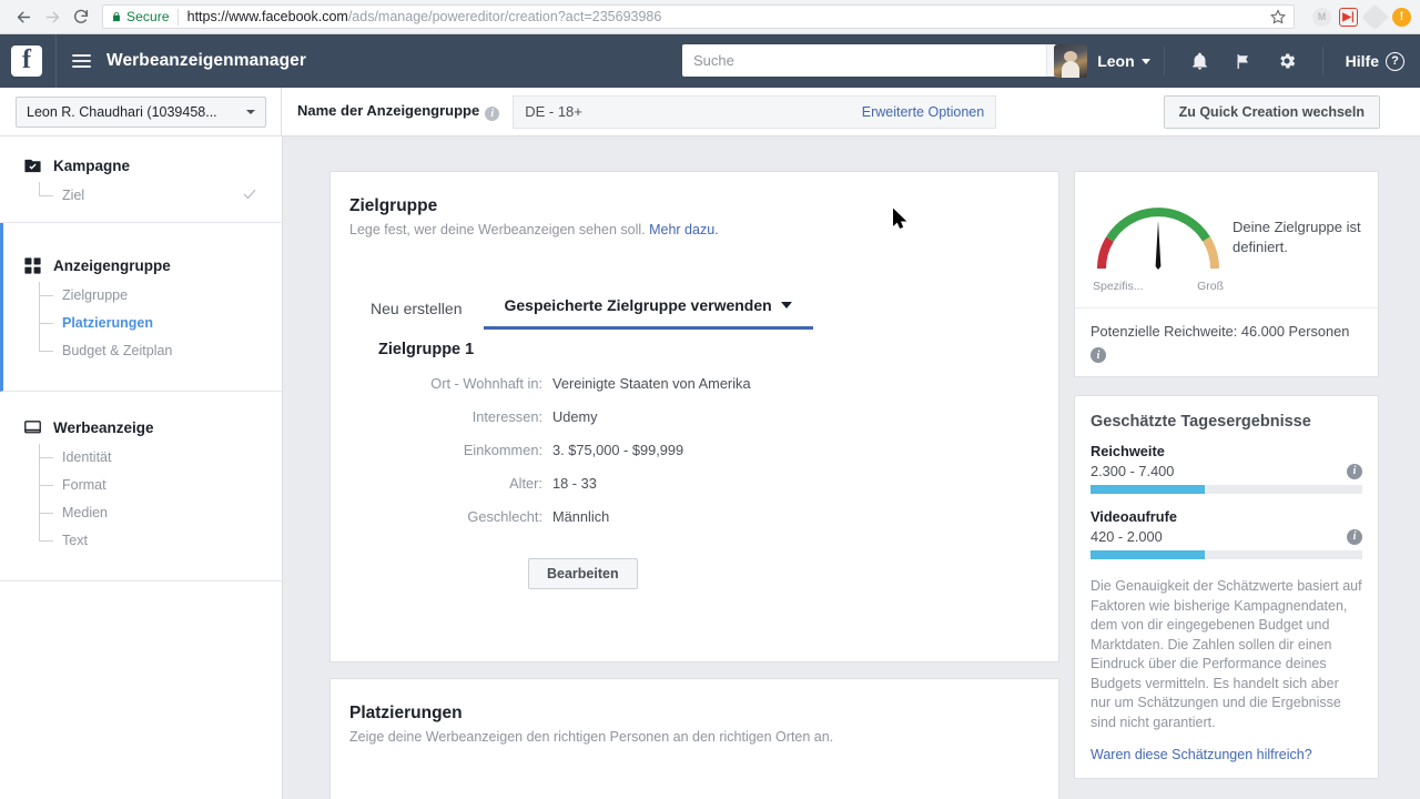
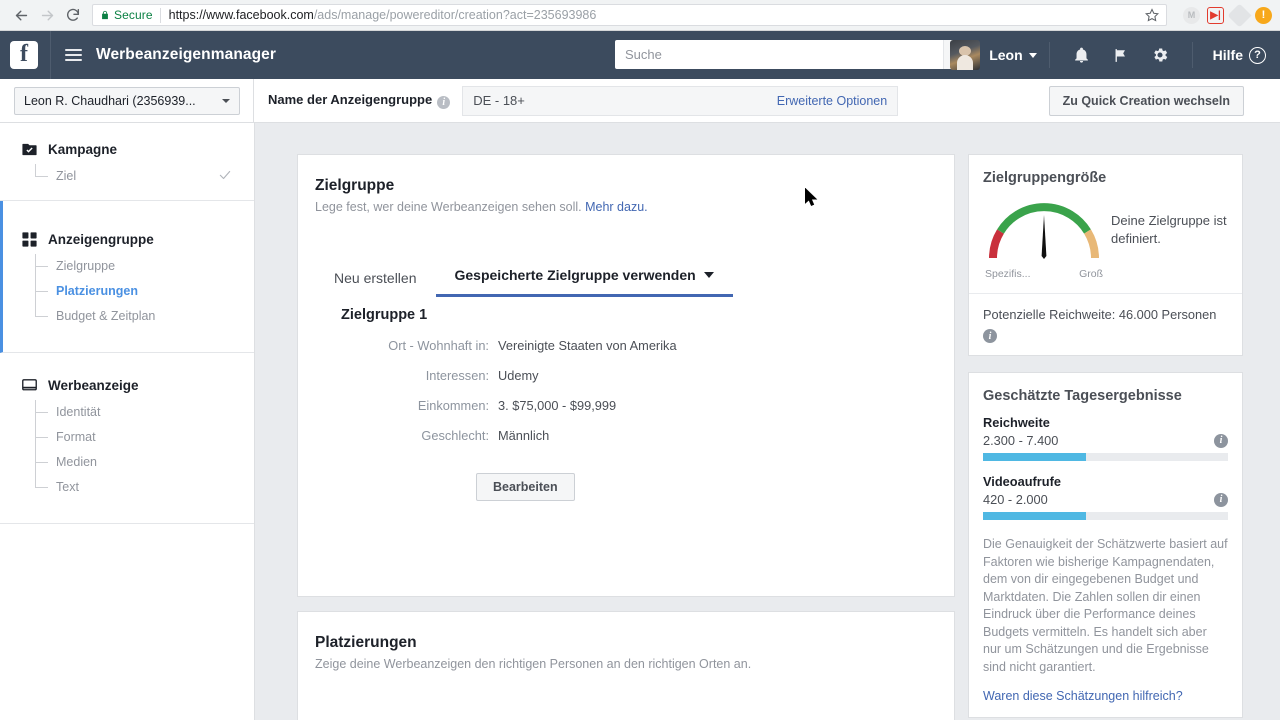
  Secure
  https://www.facebook.com/ads/manage/powereditor/creation?act=235693986
  M
  ▶|
  !
  f
  Werbeanzeigenmanager
  Suche
  Leon
  Hilfe
  ?
- Leon R. Chaudhari (1039458...
+ Leon R. Chaudhari (2356939...
  Name der Anzeigengruppe i
  DE - 18+
  Erweiterte Optionen
  Zu Quick Creation wechseln
  Kampagne
  Ziel
  Anzeigengruppe
  Zielgruppe
  Platzierungen
  Budget & Zeitplan
  Werbeanzeige
  Identität
  Format
  Medien
  Text
  Zielgruppe
  Lege fest, wer deine Werbeanzeigen sehen soll. Mehr dazu.
  Neu erstellen
  Gespeicherte Zielgruppe verwenden
  Zielgruppe 1
  Ort - Wohnhaft in:
  Vereinigte Staaten von Amerika
  Interessen:
  Udemy
  Einkommen:
  3. $75,000 - $99,999
- Alter:
- 18 - 33
  Geschlecht:
  Männlich
  Bearbeiten
  Platzierungen
  Zeige deine Werbeanzeigen den richtigen Personen an den richtigen Orten an.
+ Zielgruppengröße
  Spezifis...
  Groß
  Deine Zielgruppe ist definiert.
  Potenzielle Reichweite: 46.000 Personen
  i
  Geschätzte Tagesergebnisse
  Reichweite
  2.300 - 7.400
  i
  Videoaufrufe
  420 - 2.000
  i
  Die Genauigkeit der Schätzwerte basiert auf Faktoren wie bisherige Kampagnendaten, dem von dir eingegebenen Budget und Marktdaten. Die Zahlen sollen dir einen Eindruck über die Performance deines Budgets vermitteln. Es handelt sich aber nur um Schätzungen und die Ergebnisse sind nicht garantiert.
  Waren diese Schätzungen hilfreich?
